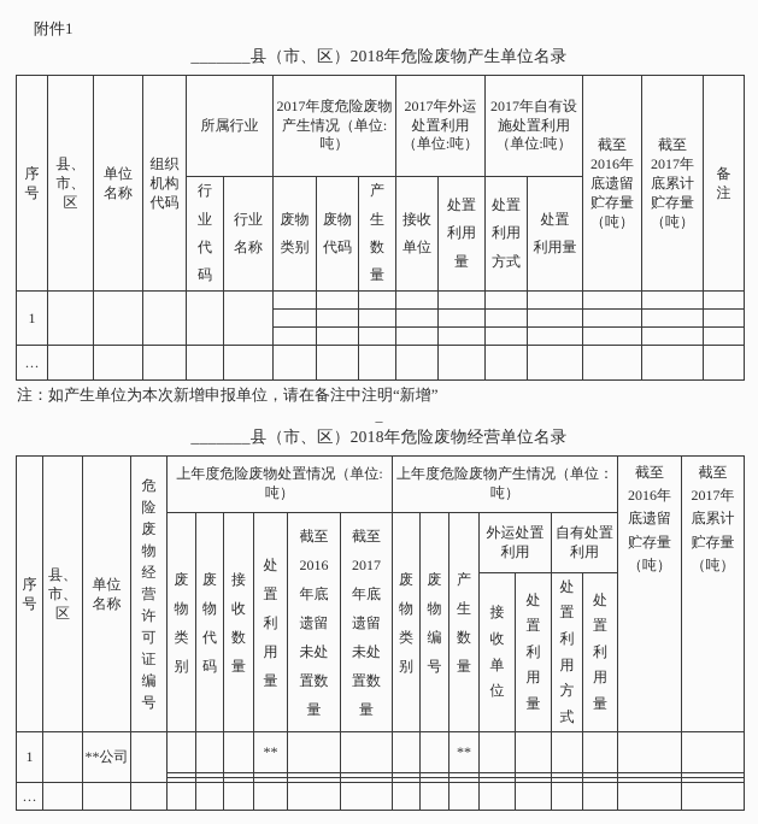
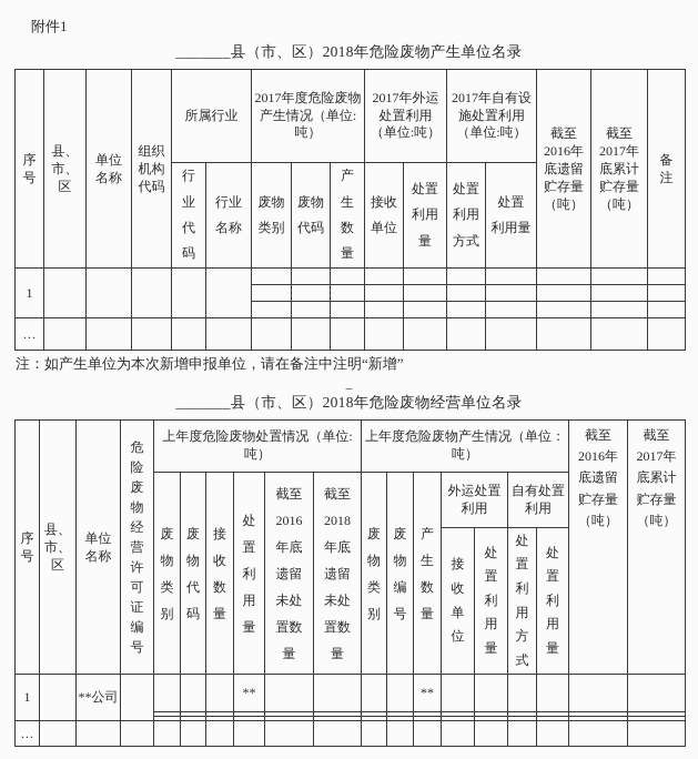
  附件1
  _______县（市、区）2018年危险废物产生单位名录
  序 号	县、 市、 区	单位 名称	组织 机构 代码	所属行业	2017年度危险废物产生情况（单位:吨）	2017年外运处置利用（单位:吨）	2017年自有设施处置利用（单位:吨）	截至 2016年 底遗留 贮存量 （吨）	截至 2017年 底累计 贮存量 （吨）	备 注
  行 业 代 码	行业 名称	废物 类别	废物 代码	产 生 数 量	接收 单位	处置 利用 量	处置 利用 方式	处置 利用量
  1
  …
  注：如产生单位为本次新增申报单位，请在备注中注明“新增”
  –
  _______县（市、区）2018年危险废物经营单位名录
  序 号	县、 市、 区	单位 名称	危 险 废 物 经 营 许 可 证 编 号	上年度危险废物处置情况（单位:吨）	上年度危险废物产生情况（单位：吨）	截至 2016年 底遗留 贮存量 （吨）	截至 2017年 底累计 贮存量 （吨）
- 废 物 类 别	废 物 代 码	接 收 数 量	处 置 利 用 量	截至 2016 年底 遗留 未处 置数 量	截至 2017 年底 遗留 未处 置数 量	废 物 类 别	废 物 编 号	产 生 数 量	外运处置 利用	自有处置 利用
+ 废 物 类 别	废 物 代 码	接 收 数 量	处 置 利 用 量	截至 2016 年底 遗留 未处 置数 量	截至 2018 年底 遗留 未处 置数 量	废 物 类 别	废 物 编 号	产 生 数 量	外运处置 利用	自有处置 利用
  接 收 单 位	处 置 利 用 量	处 置 利 用 方 式	处 置 利 用 量
  1		**公司					**					**
  …
